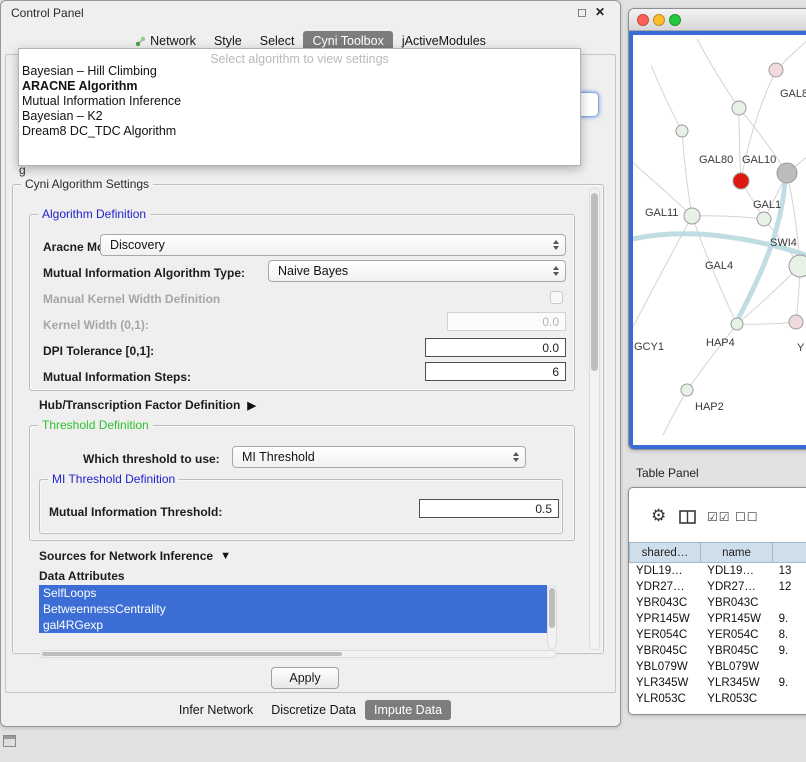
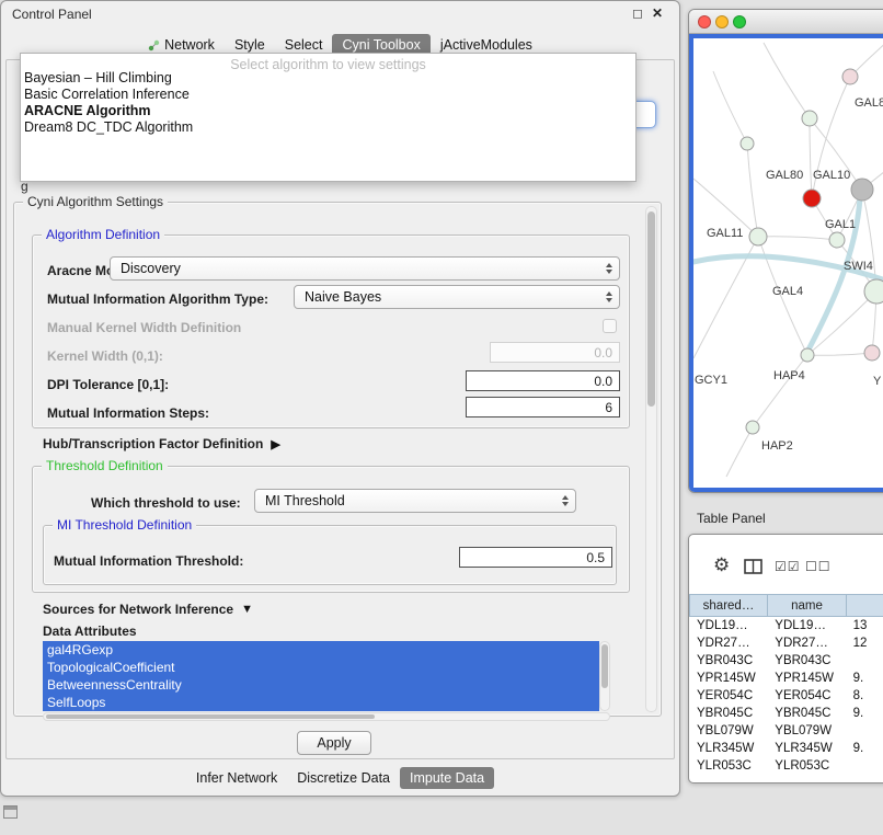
  Control Panel
  ◻
  ✕
  Network
  Style
  Select
  Cyni Toolbox
  jActiveModules
  g
  Select algorithm to view settings
  Bayesian – Hill Climbing
+ Basic Correlation Inference
  ARACNE Algorithm
- Mutual Information Inference
- Bayesian – K2
  Dream8 DC_TDC Algorithm
  Cyni Algorithm Settings
  Algorithm Definition
  Discovery
  Mutual Information Algorithm Type:
  Naive Bayes
  Manual Kernel Width Definition
  Kernel Width (0,1):
  0.0
  DPI Tolerance [0,1]:
  0.0
  Mutual Information Steps:
  6
  Hub/Transcription Factor Definition
  ▶
  Threshold Definition
  Which threshold to use:
  MI Threshold
  MI Threshold Definition
  Mutual Information Threshold:
  0.5
  Sources for Network Inference
  ▼
  Data Attributes
- SelfLoops
+ gal4RGexp
+ TopologicalCoefficient
  BetweennessCentrality
- gal4RGexp
+ SelfLoops
  Apply
  Infer Network
  Discretize Data
  Impute Data
  GAL8
  GAL80
  GAL10
  GAL11
  GAL1
  SWI4
  GAL4
  GCY1
  HAP4
  Y
  HAP2
  Table Panel
  ⚙
  ☑☑
  ☐☐
  shared…
  name
  YDL19…
  YDL19…
  13
  YDR27…
  YDR27…
  12
  YBR043C
  YBR043C
  YPR145W
  YPR145W
  9.
  YER054C
  YER054C
  8.
  YBR045C
  YBR045C
  9.
  YBL079W
  YBL079W
  YLR345W
  YLR345W
  9.
  YLR053C
  YLR053C
